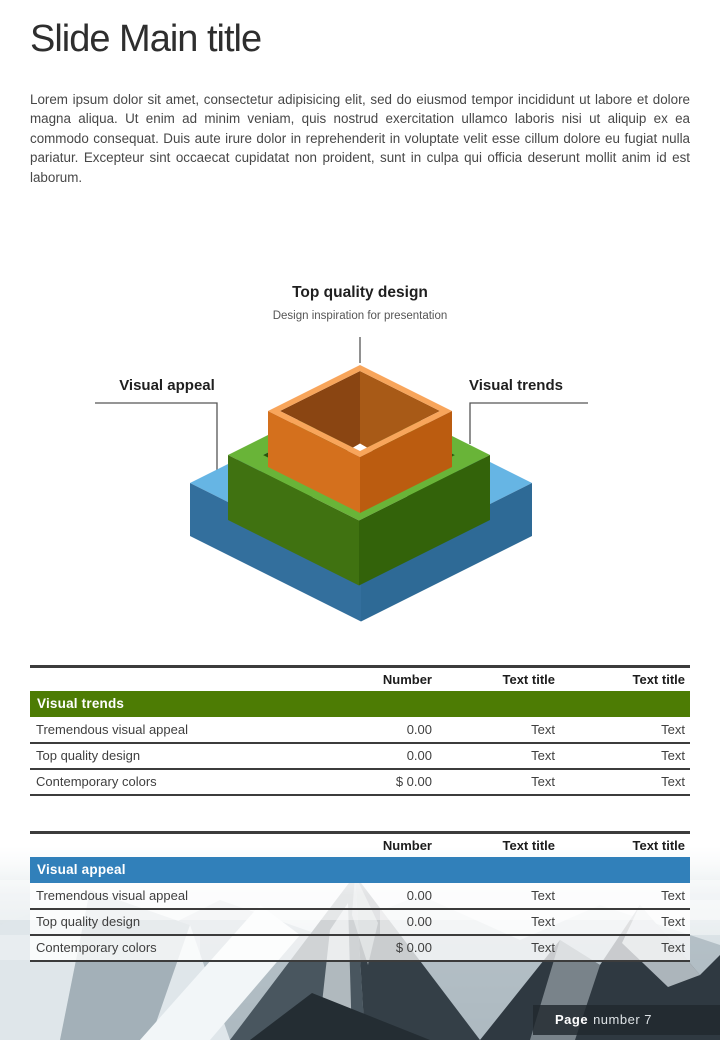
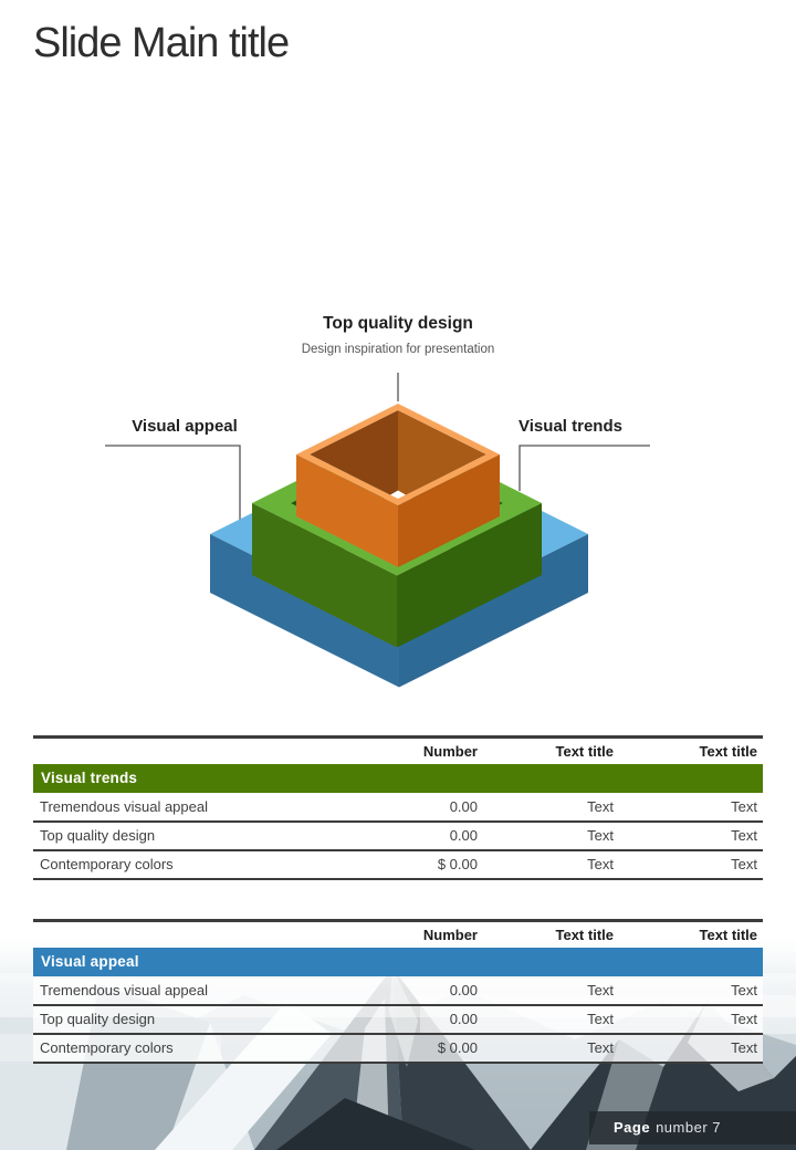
  Slide Main title
- Lorem ipsum dolor sit amet, consectetur adipisicing elit, sed do eiusmod tempor incididunt ut labore et dolore magna aliqua. Ut enim ad minim veniam, quis nostrud exercitation ullamco laboris nisi ut aliquip ex ea commodo consequat. Duis aute irure dolor in reprehenderit in voluptate velit esse cillum dolore eu fugiat nulla pariatur. Excepteur sint occaecat cupidatat non proident, sunt in culpa qui officia deserunt mollit anim id est laborum.
  Top quality design
  Design inspiration for presentation
  Visual appeal
  Visual trends
  	Number	Text title	Text title
  Visual trends
  Tremendous visual appeal	0.00	Text	Text
  Top quality design	0.00	Text	Text
  Contemporary colors	$ 0.00	Text	Text
  	Number	Text title	Text title
  Visual appeal
  Tremendous visual appeal	0.00	Text	Text
  Top quality design	0.00	Text	Text
  Contemporary colors	$ 0.00	Text	Text
  Page number 7
